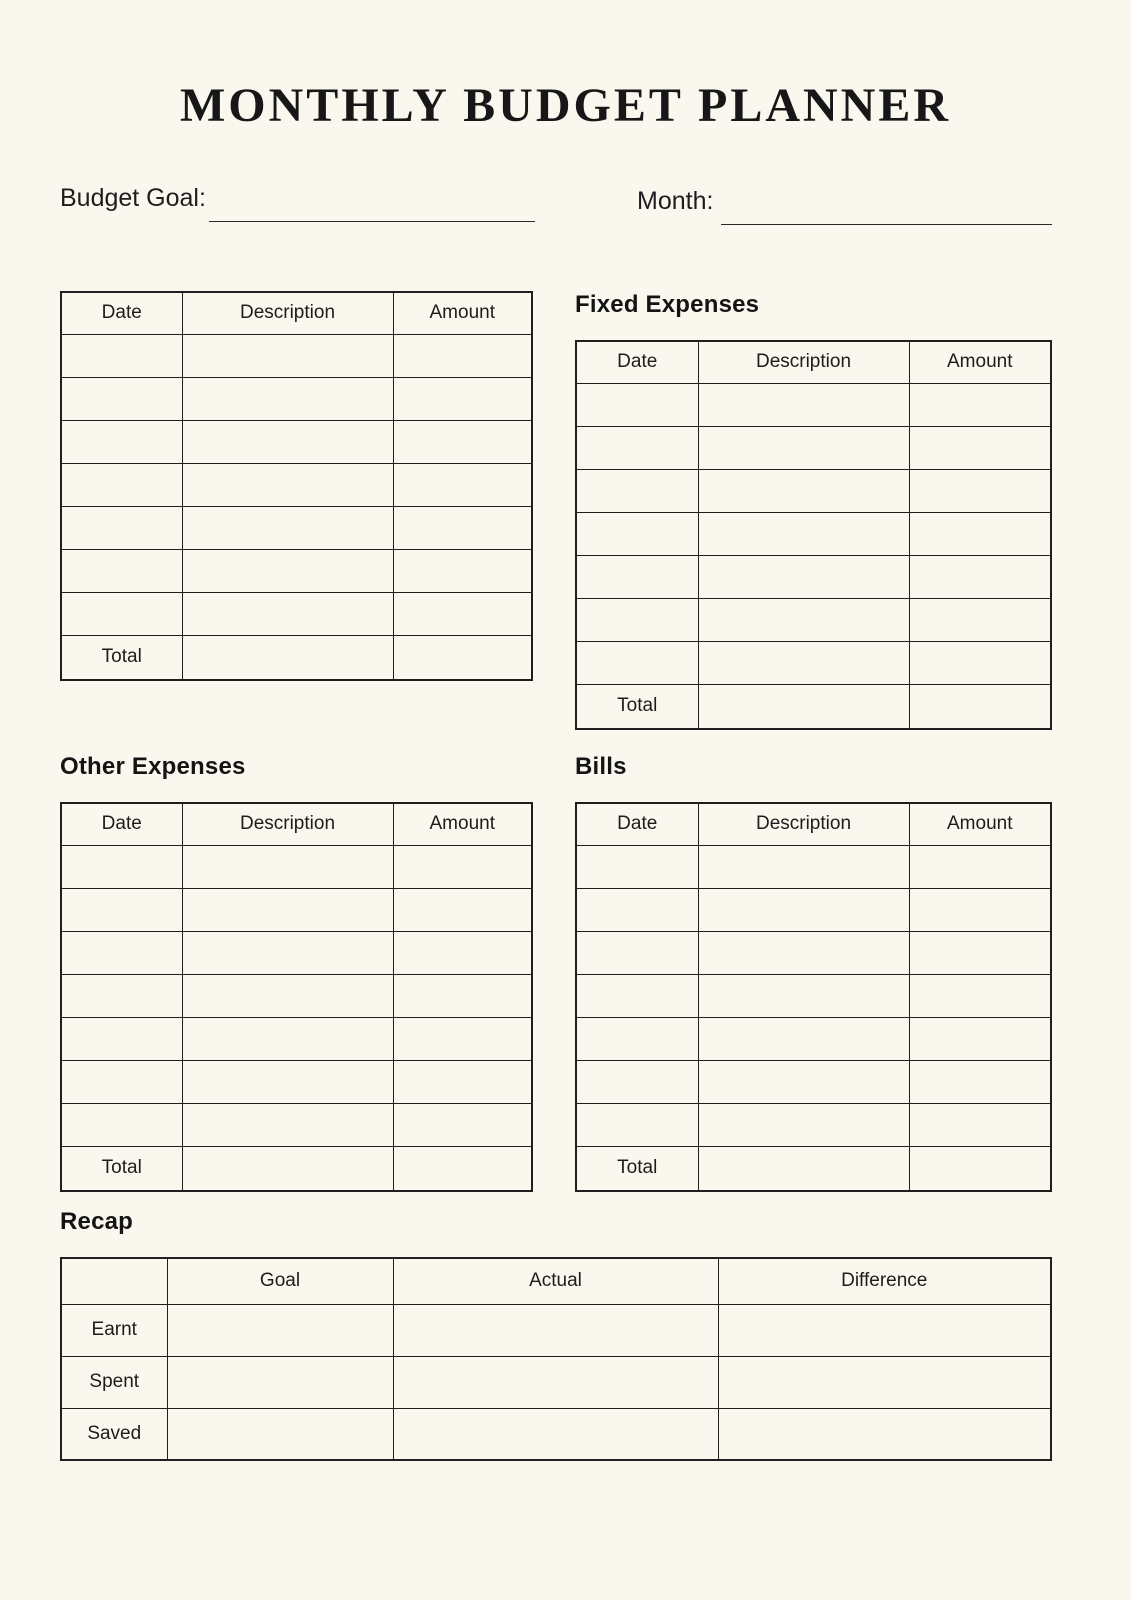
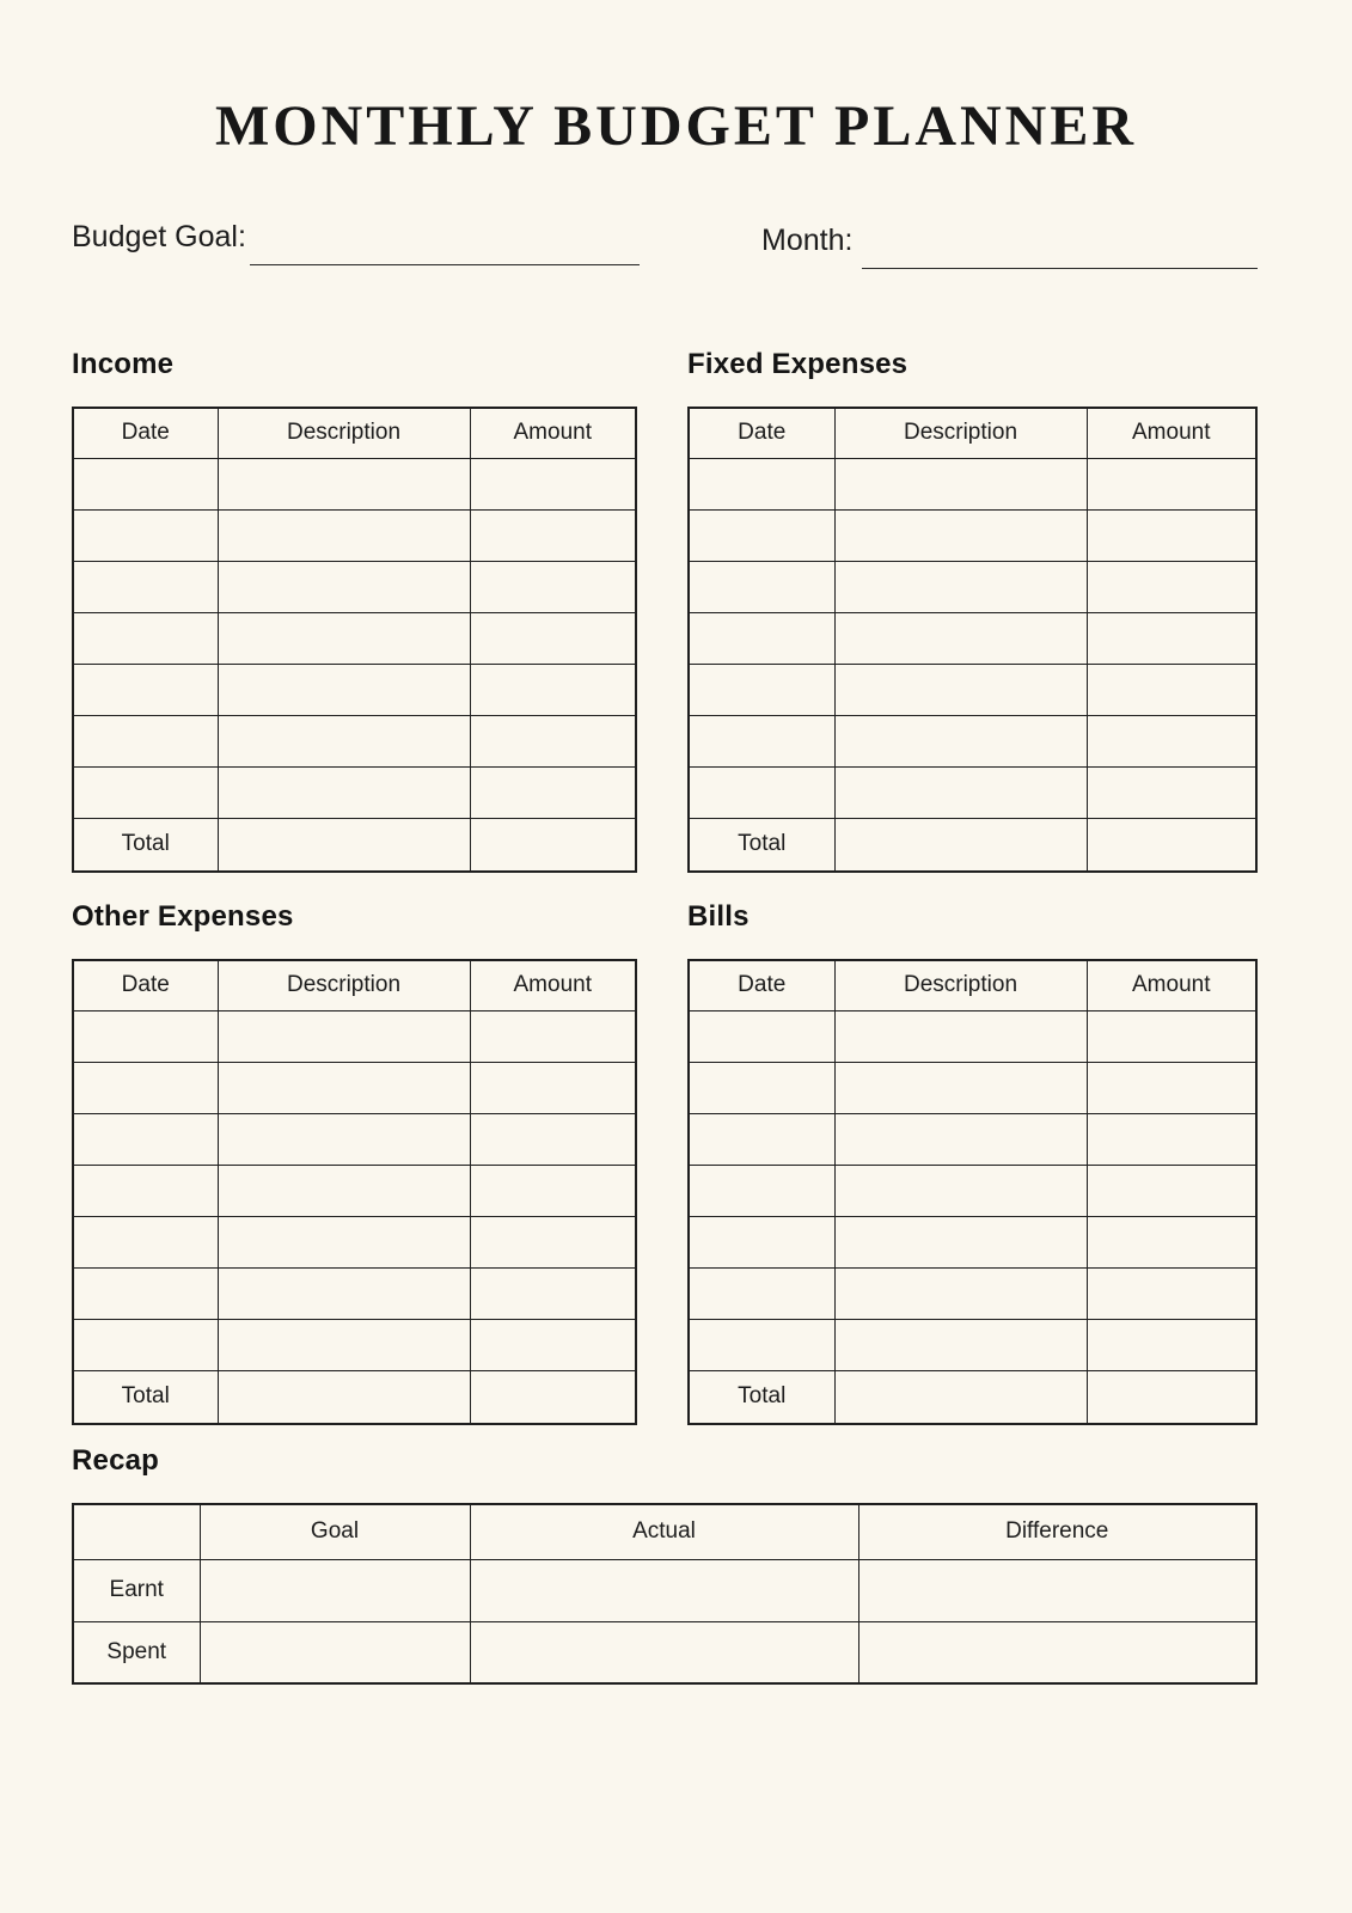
  MONTHLY BUDGET PLANNER
  Budget Goal:
  Month:
+ Income
  Date	Description	Amount
  Total
  Fixed Expenses
  Date	Description	Amount
  Total
  Other Expenses
  Date	Description	Amount
  Total
  Bills
  Date	Description	Amount
  Total
  Recap
  	Goal	Actual	Difference
  Earnt
  Spent
- Saved
